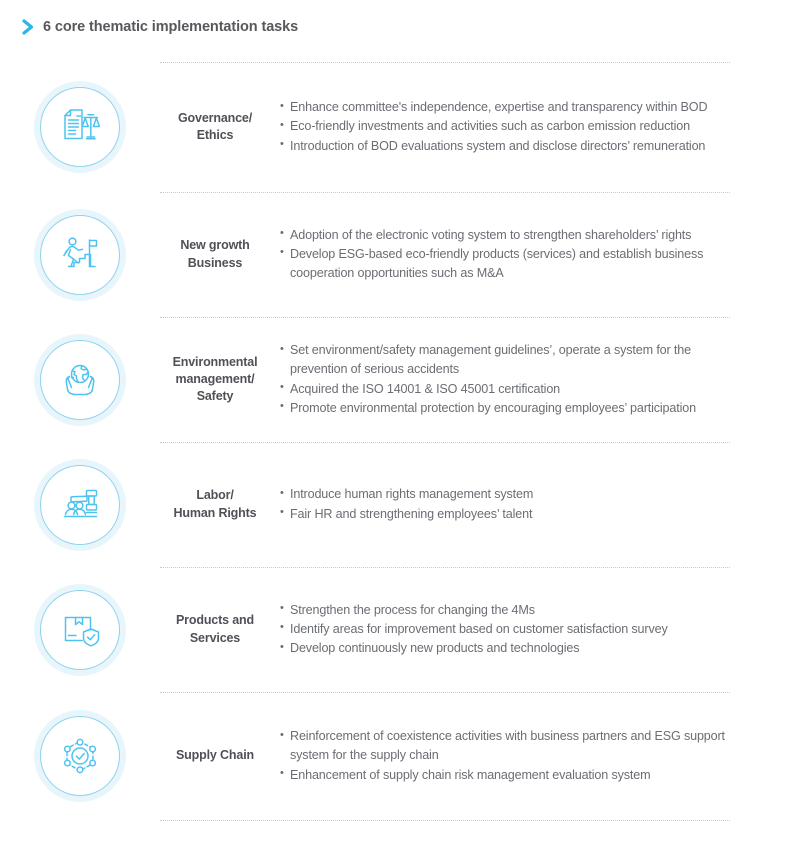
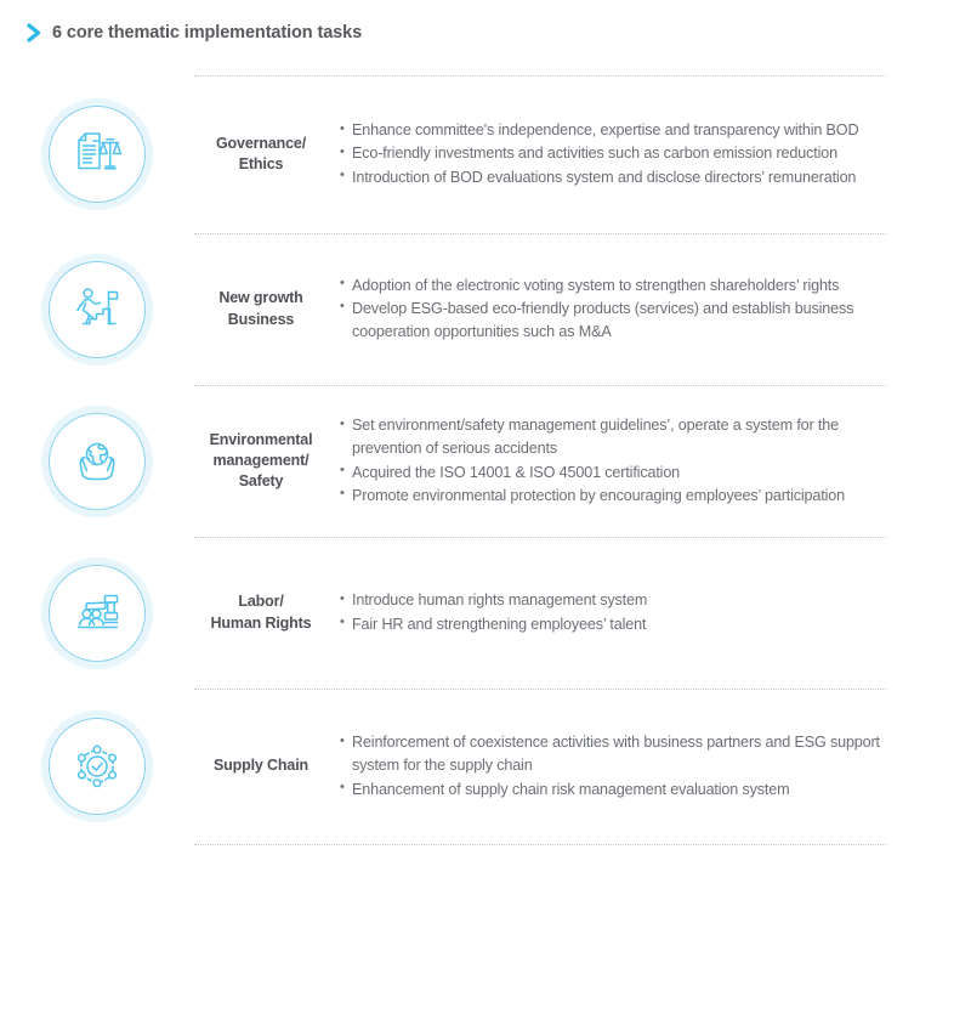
  6 core thematic implementation tasks
  Governance/
  Ethics
  Enhance committee's independence, expertise and transparency within BOD
  Eco-friendly investments and activities such as carbon emission reduction
  Introduction of BOD evaluations system and disclose directors’ remuneration
  New growth
  Business
  Adoption of the electronic voting system to strengthen shareholders’ rights
  Develop ESG-based eco-friendly products (services) and establish business cooperation opportunities such as M&A
  Environmental
  management/
  Safety
  Set environment/safety management guidelines’, operate a system for the prevention of serious accidents
  Acquired the ISO 14001 & ISO 45001 certification
  Promote environmental protection by encouraging employees’ participation
  Labor/
  Human Rights
  Introduce human rights management system
  Fair HR and strengthening employees’ talent
- Products and
- Services
- Strengthen the process for changing the 4Ms
- Identify areas for improvement based on customer satisfaction survey
- Develop continuously new products and technologies
  Supply Chain
  Reinforcement of coexistence activities with business partners and ESG support system for the supply chain
  Enhancement of supply chain risk management evaluation system
